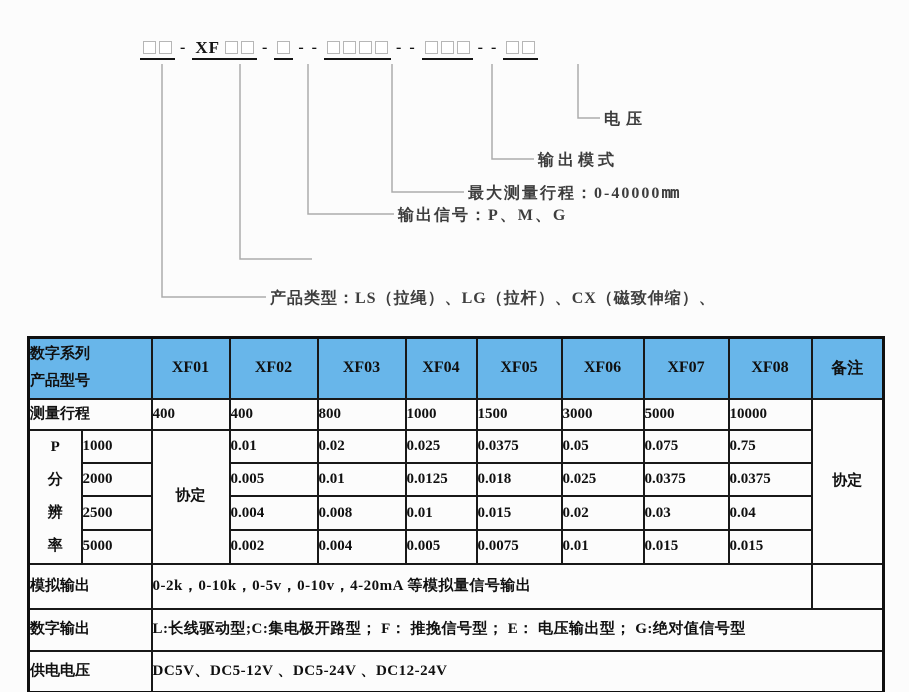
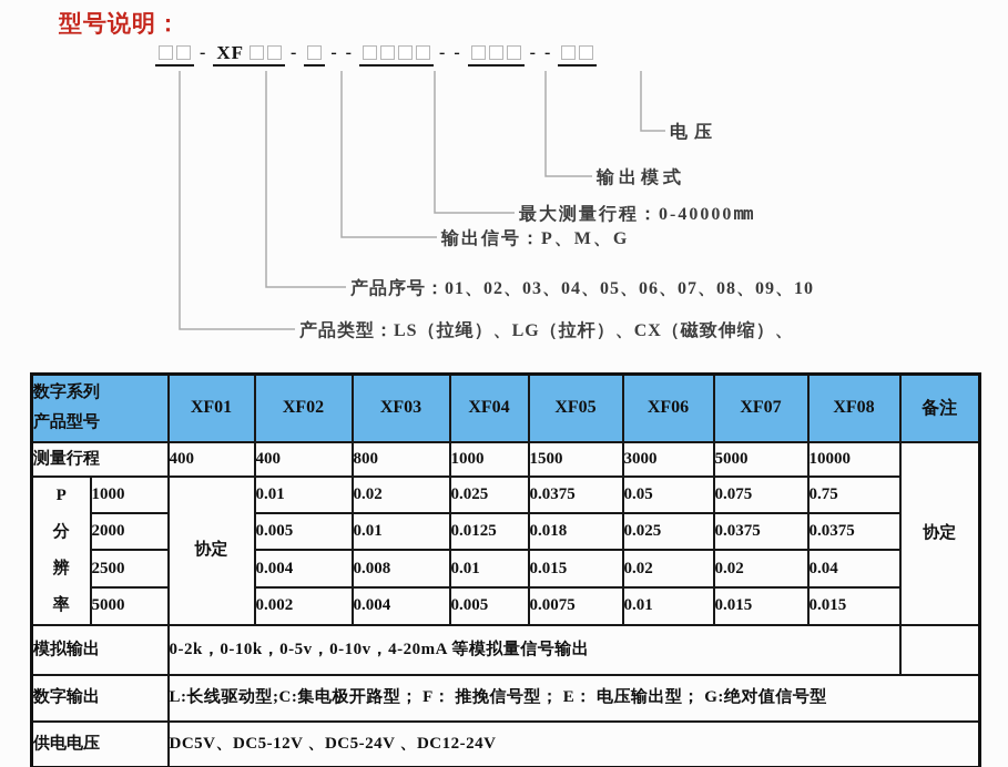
+ 型号说明：
  -
  XF
  -
  - -
  - -
  - -
  电压
  输出模式
  最大测量行程：0-40000mm
  输出信号：P、M、G
+ 产品序号：01、02、03、04、05、06、07、08、09、10
  产品类型：LS（拉绳）、LG（拉杆）、CX（磁致伸缩）、
  数字系列 产品型号	XF01	XF02	XF03	XF04	XF05	XF06	XF07	XF08	备注
  测量行程	400	400	800	1000	1500	3000	5000	10000	协定
  P 分 辨 率	1000	协定	0.01	0.02	0.025	0.0375	0.05	0.075	0.75
  2000	0.005	0.01	0.0125	0.018	0.025	0.0375	0.0375
- 2500	0.004	0.008	0.01	0.015	0.02	0.03	0.04
+ 2500	0.004	0.008	0.01	0.015	0.02	0.02	0.04
  5000	0.002	0.004	0.005	0.0075	0.01	0.015	0.015
  模拟输出	0-2k，0-10k，0-5v，0-10v，4-20mA 等模拟量信号输出
  数字输出	L:长线驱动型;C:集电极开路型； F： 推挽信号型； E： 电压输出型； G:绝对值信号型
  供电电压	DC5V、DC5-12V 、DC5-24V 、DC12-24V
